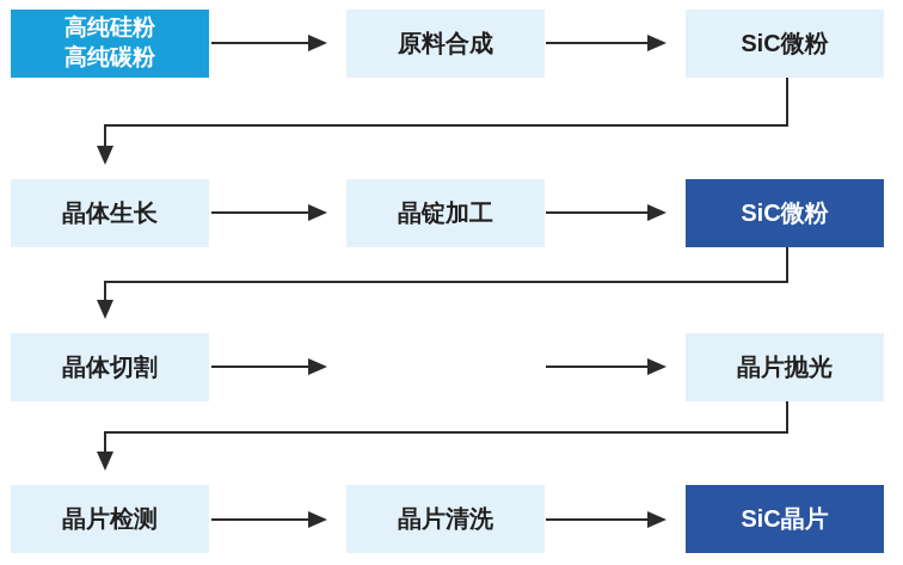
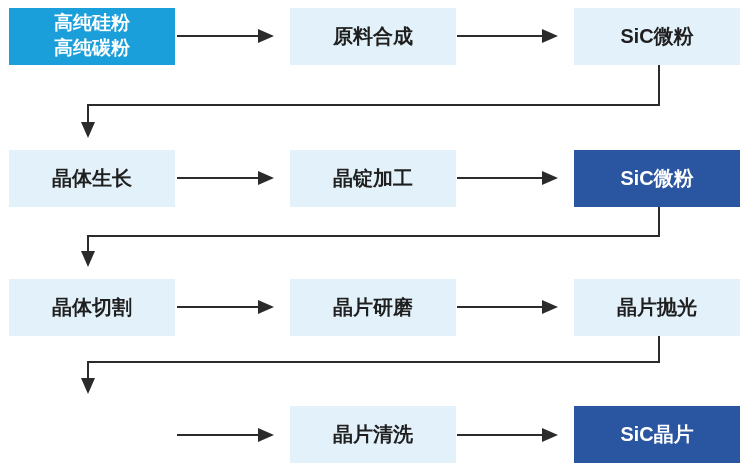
  高纯硅粉
  高纯碳粉
  原料合成
  SiC微粉
  晶体生长
  晶锭加工
  SiC微粉
  晶体切割
+ 晶片研磨
  晶片抛光
- 晶片检测
  晶片清洗
  SiC晶片
